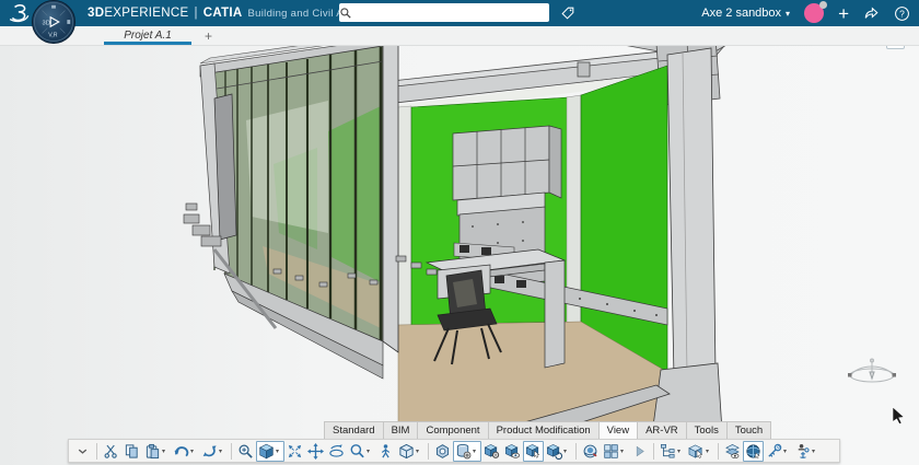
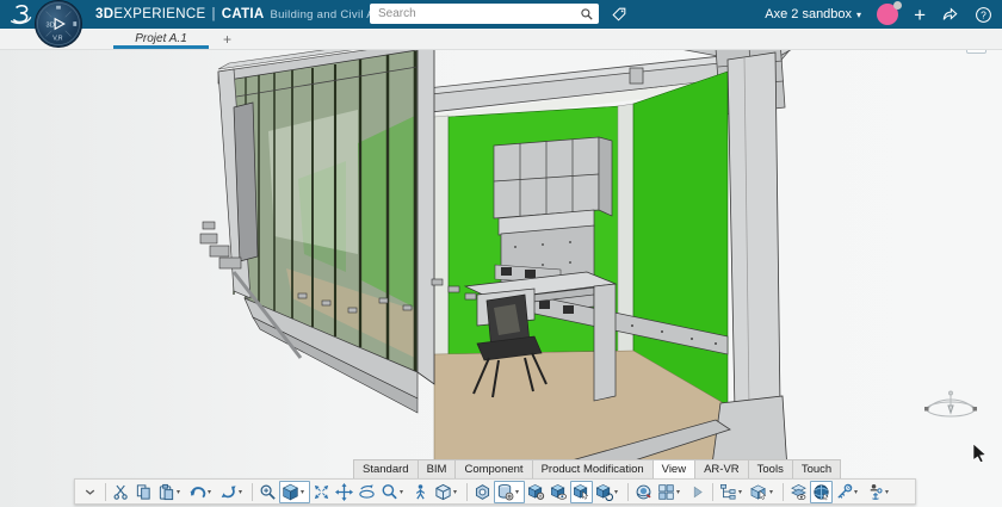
  3D
  EXPERIENCE
  |
  CATIA
+ Search
  Axe 2 sandbox
  ▾
  +
  ?
  Projet A.1
  +
  Standard
  BIM
  Component
  Product Modification
  View
  AR-VR
  Tools
  Touch
